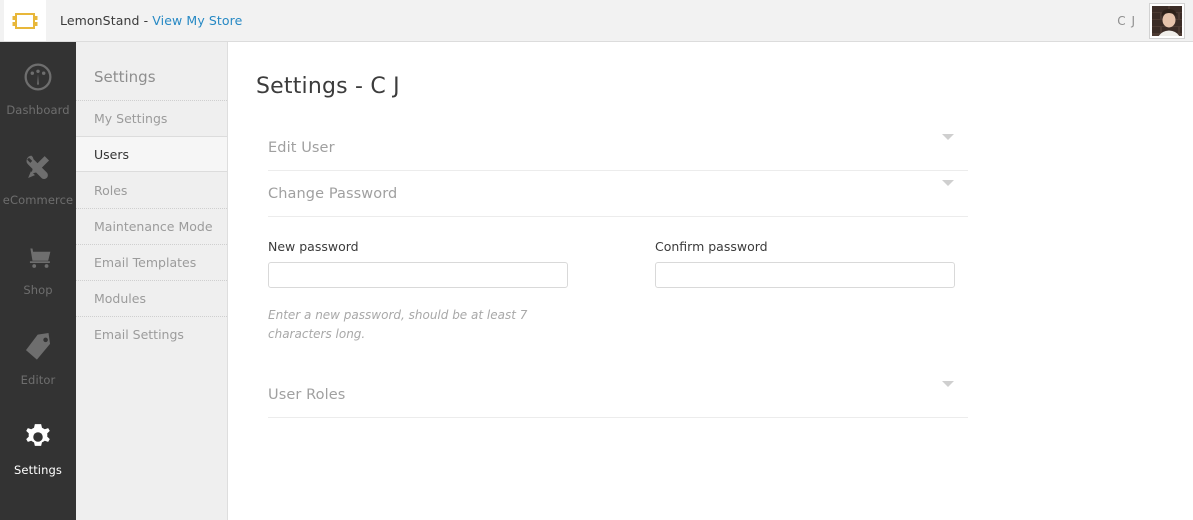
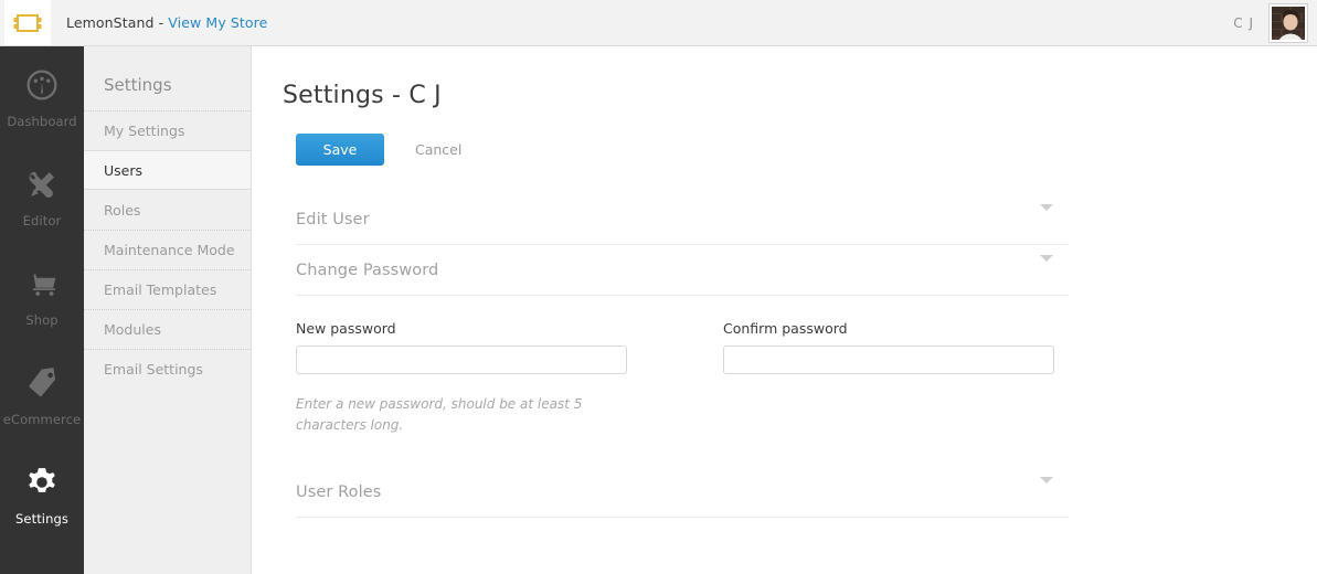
  LemonStand - View My Store
  C J
  Dashboard
- eCommerce
+ Editor
  Shop
- Editor
+ eCommerce
  Settings
  Settings
  My Settings
  Users
  Roles
  Maintenance Mode
  Email Templates
  Modules
  Email Settings
  Settings - C J
+ Save
+ Cancel
  Edit User
  Change Password
  New password
- Enter a new password, should be at least 7 characters long.
+ Enter a new password, should be at least 5 characters long.
  Confirm password
  User Roles
